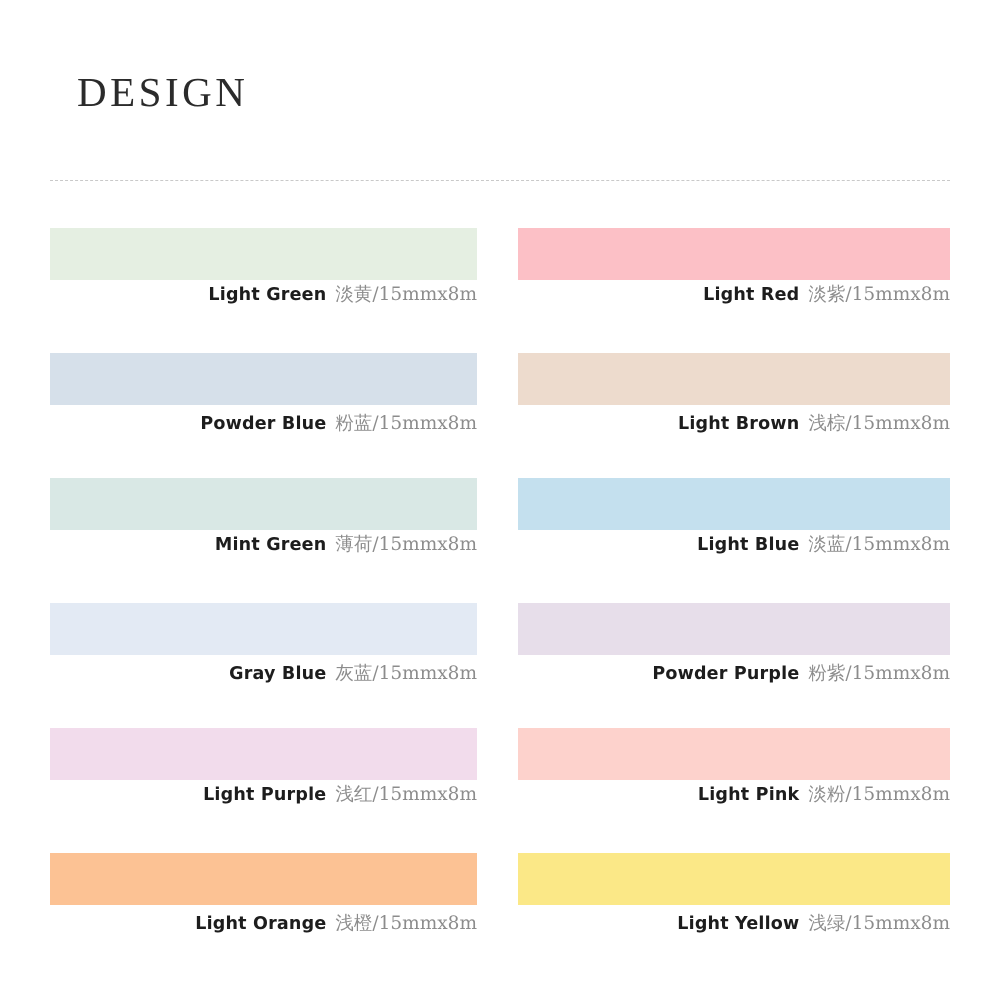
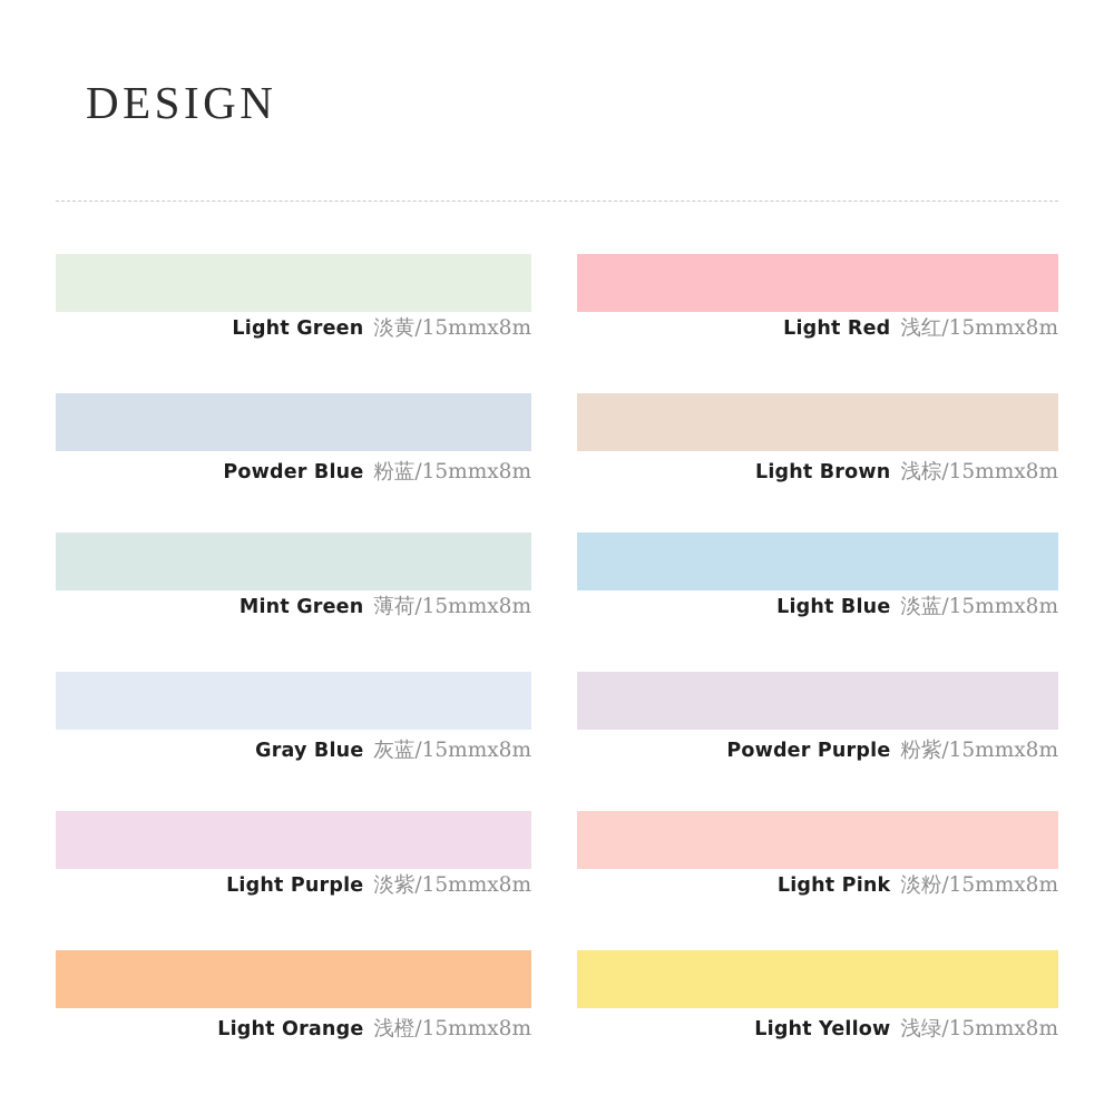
  DESIGN
  Light Green 淡黄/15mmx8m
- Light Red 淡紫/15mmx8m
+ Light Red 浅红/15mmx8m
  Powder Blue 粉蓝/15mmx8m
  Light Brown 浅棕/15mmx8m
  Mint Green 薄荷/15mmx8m
  Light Blue 淡蓝/15mmx8m
  Gray Blue 灰蓝/15mmx8m
  Powder Purple 粉紫/15mmx8m
- Light Purple 浅红/15mmx8m
+ Light Purple 淡紫/15mmx8m
  Light Pink 淡粉/15mmx8m
  Light Orange 浅橙/15mmx8m
  Light Yellow 浅绿/15mmx8m
